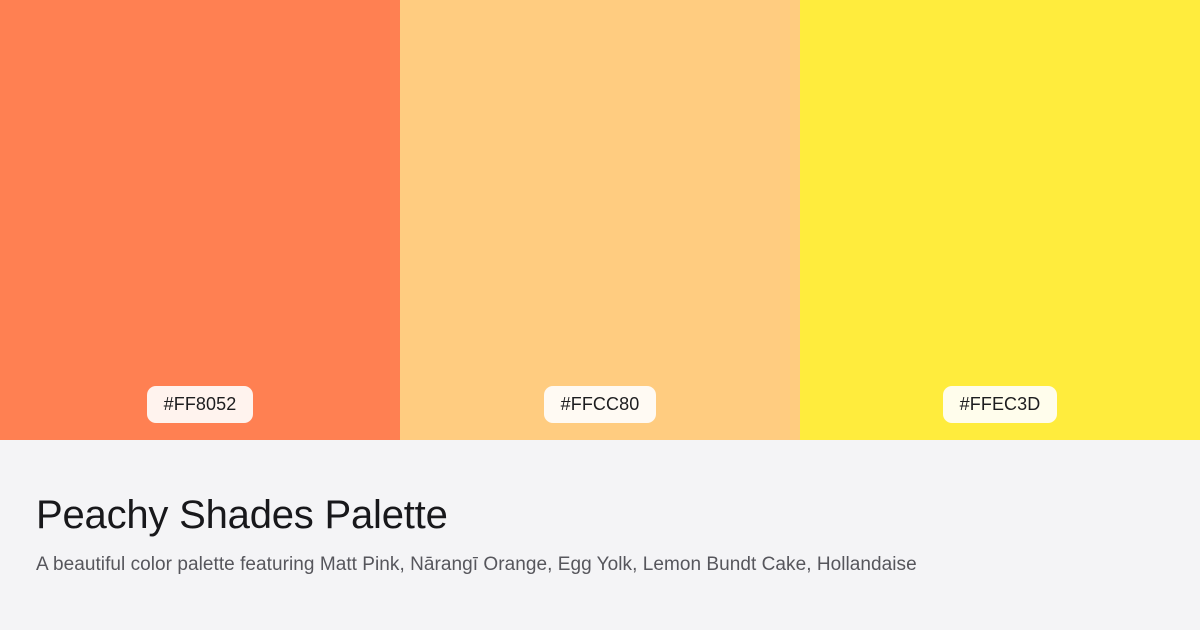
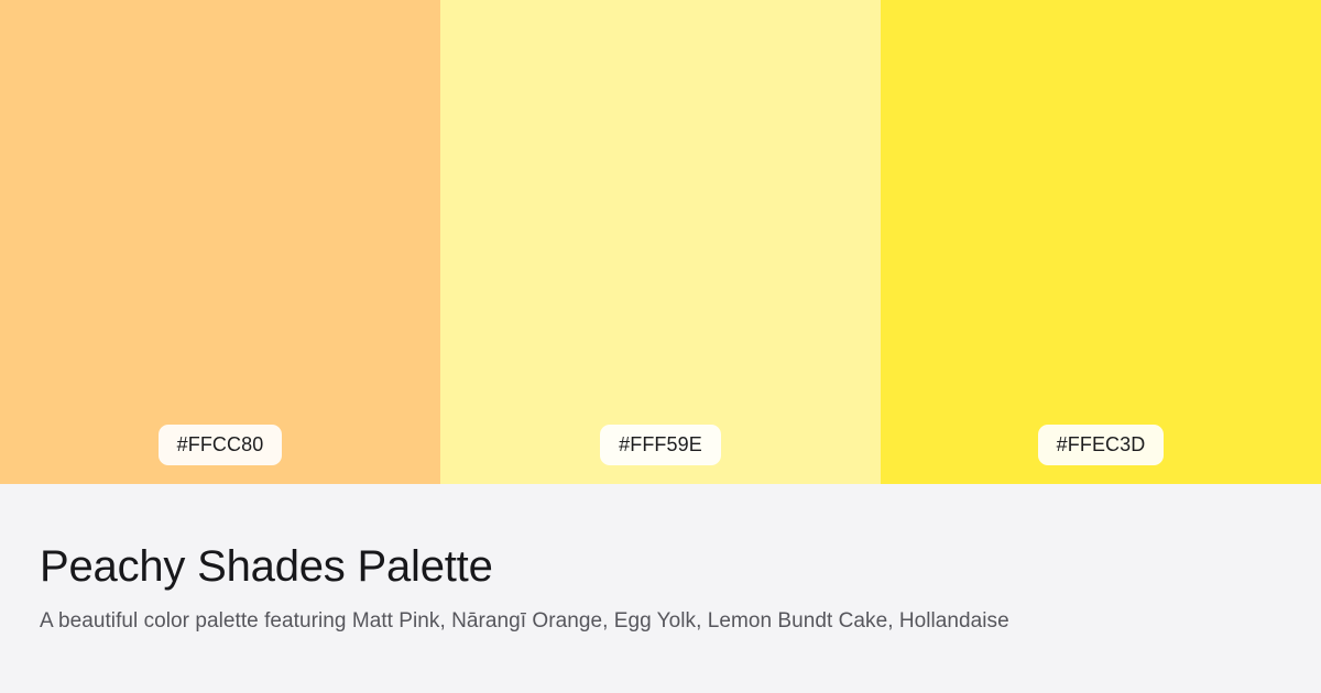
- #FF8052
  #FFCC80
+ #FFF59E
  #FFEC3D
  Peachy Shades Palette
  A beautiful color palette featuring Matt Pink, Nārangī Orange, Egg Yolk, Lemon Bundt Cake, Hollandaise
